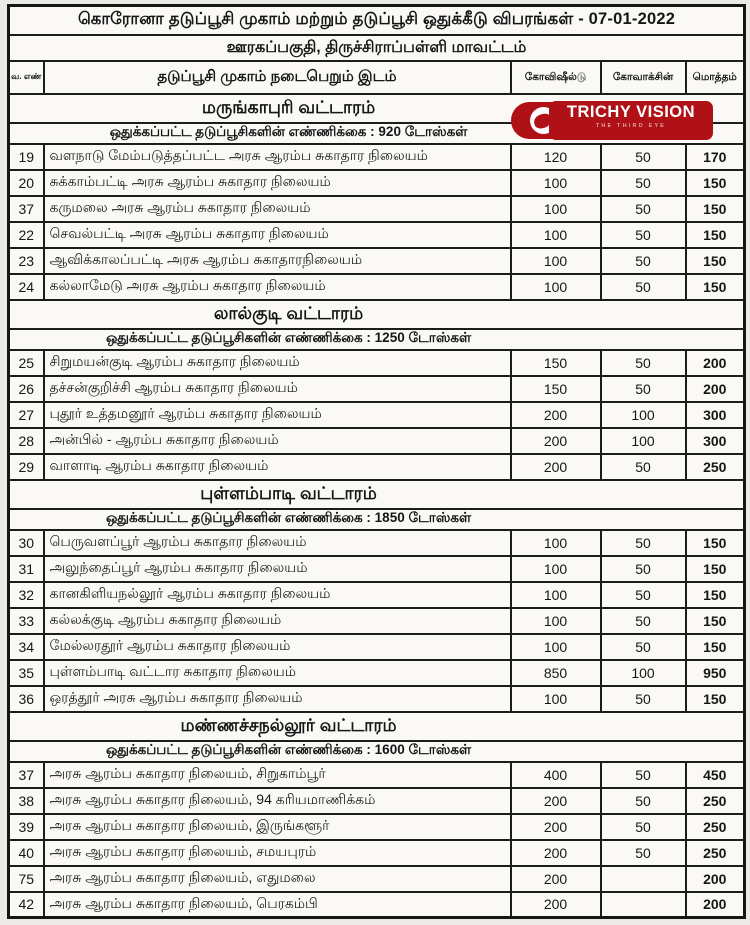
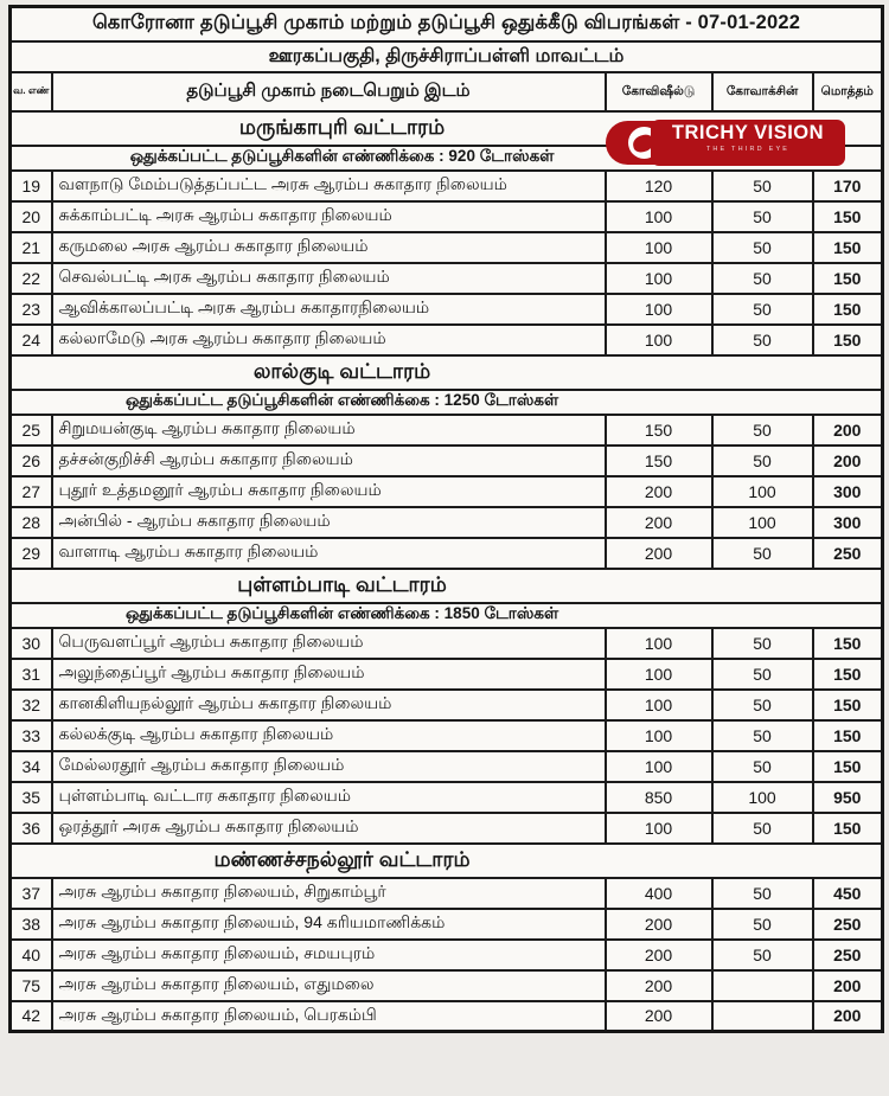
  கொரோனா தடுப்பூசி முகாம் மற்றும் தடுப்பூசி ஒதுக்கீடு விபரங்கள் - 07-01-2022
  ஊரகப்பகுதி, திருச்சிராப்பள்ளி மாவட்டம்
  வ. எண்	தடுப்பூசி முகாம் நடைபெறும் இடம்	கோவிஷீல்டு	கோவாக்சின்	மொத்தம்
  மருங்காபுரி வட்டாரம்
  ஒதுக்கப்பட்ட தடுப்பூசிகளின் எண்ணிக்கை : 920 டோஸ்கள்
  19	வளநாடு மேம்படுத்தப்பட்ட அரசு ஆரம்ப சுகாதார நிலையம்	120	50	170
  20	சுக்காம்பட்டி அரசு ஆரம்ப சுகாதார நிலையம்	100	50	150
- 37	கருமலை அரசு ஆரம்ப சுகாதார நிலையம்	100	50	150
+ 21	கருமலை அரசு ஆரம்ப சுகாதார நிலையம்	100	50	150
  22	செவல்பட்டி அரசு ஆரம்ப சுகாதார நிலையம்	100	50	150
  23	ஆவிக்காலப்பட்டி அரசு ஆரம்ப சுகாதாரநிலையம்	100	50	150
  24	கல்லாமேடு அரசு ஆரம்ப சுகாதார நிலையம்	100	50	150
  லால்குடி வட்டாரம்
  ஒதுக்கப்பட்ட தடுப்பூசிகளின் எண்ணிக்கை : 1250 டோஸ்கள்
  25	சிறுமயன்குடி ஆரம்ப சுகாதார நிலையம்	150	50	200
  26	தச்சன்குறிச்சி ஆரம்ப சுகாதார நிலையம்	150	50	200
  27	புதூர் உத்தமனூர் ஆரம்ப சுகாதார நிலையம்	200	100	300
  28	அன்பில் - ஆரம்ப சுகாதார நிலையம்	200	100	300
  29	வாளாடி ஆரம்ப சுகாதார நிலையம்	200	50	250
  புள்ளம்பாடி வட்டாரம்
  ஒதுக்கப்பட்ட தடுப்பூசிகளின் எண்ணிக்கை : 1850 டோஸ்கள்
  30	பெருவளப்பூர் ஆரம்ப சுகாதார நிலையம்	100	50	150
  31	அலுந்தைப்பூர் ஆரம்ப சுகாதார நிலையம்	100	50	150
  32	கானகிளியநல்லூர் ஆரம்ப சுகாதார நிலையம்	100	50	150
  33	கல்லக்குடி ஆரம்ப சுகாதார நிலையம்	100	50	150
  34	மேல்லரதூர் ஆரம்ப சுகாதார நிலையம்	100	50	150
  35	புள்ளம்பாடி வட்டார சுகாதார நிலையம்	850	100	950
  36	ஒரத்தூர் அரசு ஆரம்ப சுகாதார நிலையம்	100	50	150
  மண்ணச்சநல்லூர் வட்டாரம்
- ஒதுக்கப்பட்ட தடுப்பூசிகளின் எண்ணிக்கை : 1600 டோஸ்கள்
  37	அரசு ஆரம்ப சுகாதார நிலையம், சிறுகாம்பூர்	400	50	450
  38	அரசு ஆரம்ப சுகாதார நிலையம், 94 கரியமாணிக்கம்	200	50	250
- 39	அரசு ஆரம்ப சுகாதார நிலையம், இருங்களூர்	200	50	250
  40	அரசு ஆரம்ப சுகாதார நிலையம், சமயபுரம்	200	50	250
  75	அரசு ஆரம்ப சுகாதார நிலையம், எதுமலை	200		200
  42	அரசு ஆரம்ப சுகாதார நிலையம், பெரகம்பி	200		200
  TRICHY VISION
